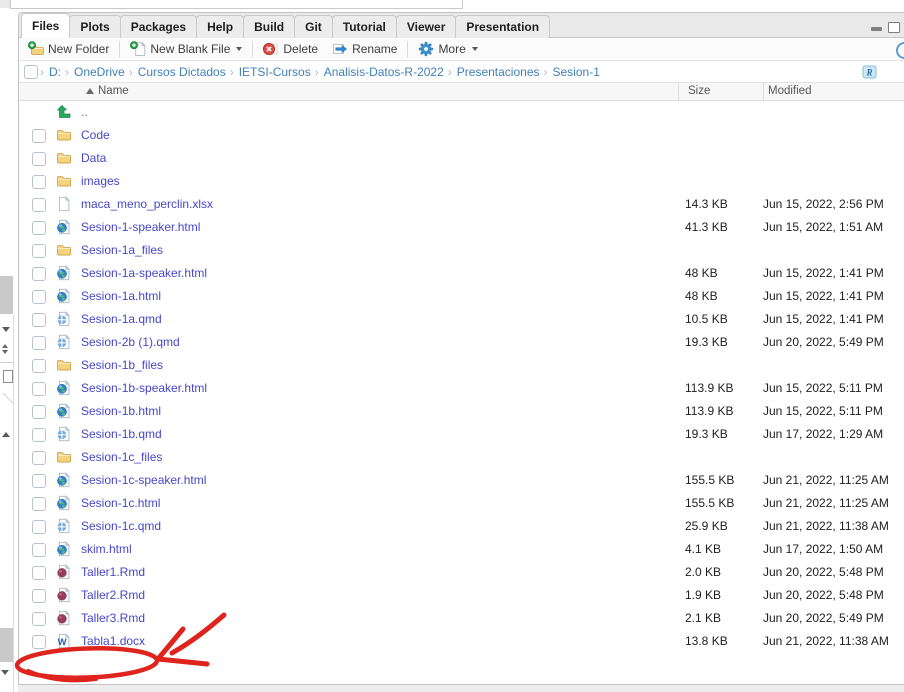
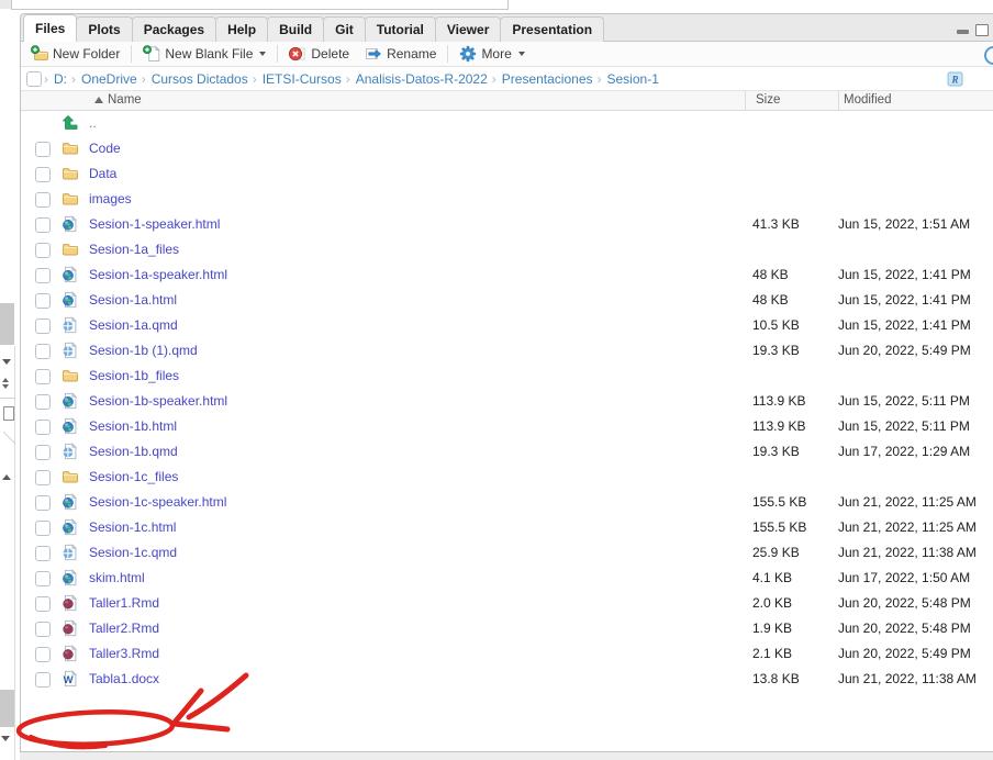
  Files
  Plots
  Packages
  Help
  Build
  Git
  Tutorial
  Viewer
  Presentation
  New Folder
  New Blank File
  Delete
  Rename
  More
  D:
  OneDrive
  Cursos Dictados
  IETSI-Cursos
  Analisis-Datos-R-2022
  Presentaciones
  Sesion-1
  R
  Name
  Size
  Modified
  ..
  Code
  Data
  images
- maca_meno_perclin.xlsx
- 14.3 KB
- Jun 15, 2022, 2:56 PM
  Sesion-1-speaker.html
  41.3 KB
  Jun 15, 2022, 1:51 AM
  Sesion-1a_files
  Sesion-1a-speaker.html
  48 KB
  Jun 15, 2022, 1:41 PM
  Sesion-1a.html
  48 KB
  Jun 15, 2022, 1:41 PM
  Sesion-1a.qmd
  10.5 KB
  Jun 15, 2022, 1:41 PM
- Sesion-2b (1).qmd
+ Sesion-1b (1).qmd
  19.3 KB
  Jun 20, 2022, 5:49 PM
  Sesion-1b_files
  Sesion-1b-speaker.html
  113.9 KB
  Jun 15, 2022, 5:11 PM
  Sesion-1b.html
  113.9 KB
  Jun 15, 2022, 5:11 PM
  Sesion-1b.qmd
  19.3 KB
  Jun 17, 2022, 1:29 AM
  Sesion-1c_files
  Sesion-1c-speaker.html
  155.5 KB
  Jun 21, 2022, 11:25 AM
  Sesion-1c.html
  155.5 KB
  Jun 21, 2022, 11:25 AM
  Sesion-1c.qmd
  25.9 KB
  Jun 21, 2022, 11:38 AM
  skim.html
  4.1 KB
  Jun 17, 2022, 1:50 AM
  Taller1.Rmd
  2.0 KB
  Jun 20, 2022, 5:48 PM
  Taller2.Rmd
  1.9 KB
  Jun 20, 2022, 5:48 PM
  Taller3.Rmd
  2.1 KB
  Jun 20, 2022, 5:49 PM
  Tabla1.docx
  13.8 KB
  Jun 21, 2022, 11:38 AM
